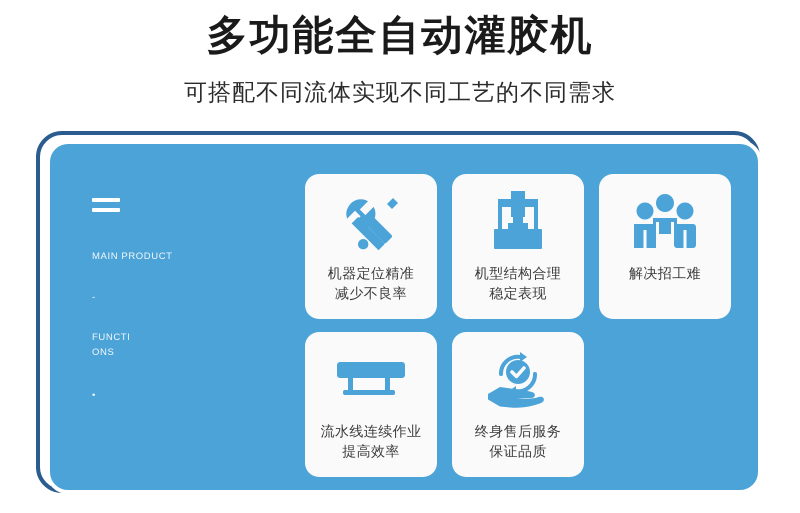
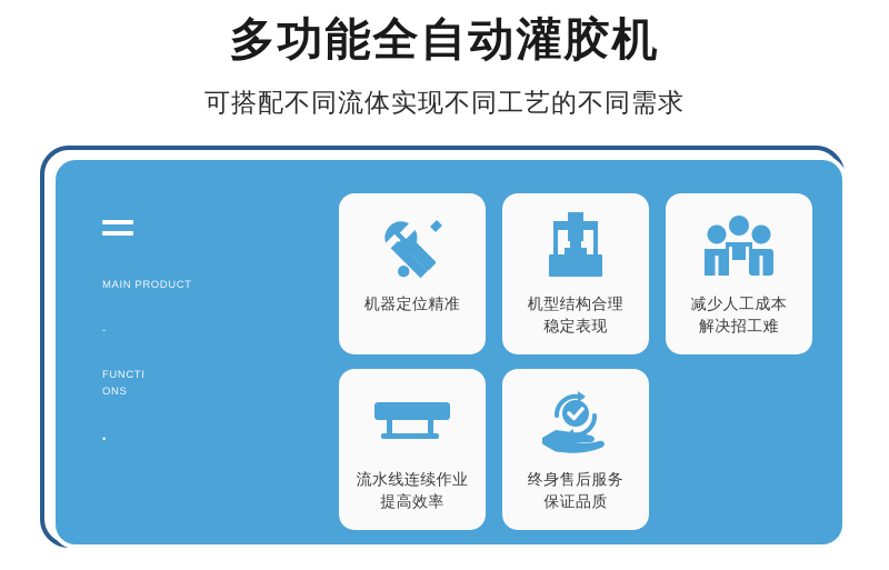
  多功能全自动灌胶机
  可搭配不同流体实现不同工艺的不同需求
  MAIN PRODUCT
  -
  FUNCTI
  ONS
  •
  机器定位精准
- 减少不良率
  机型结构合理
  稳定表现
+ 减少人工成本
  解决招工难
  流水线连续作业
  提高效率
  终身售后服务
  保证品质
